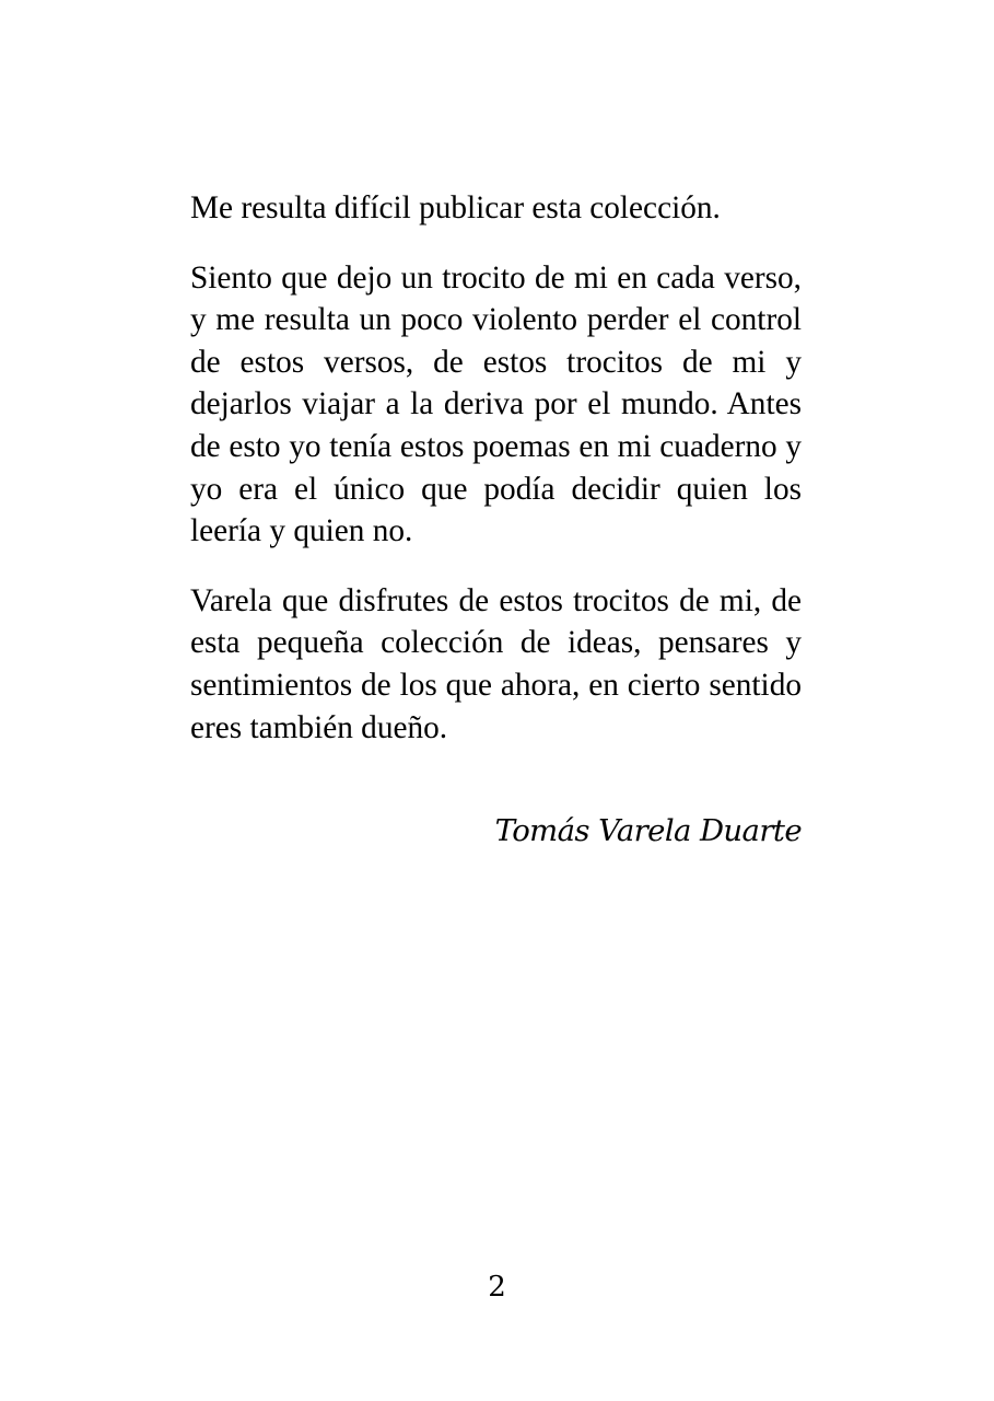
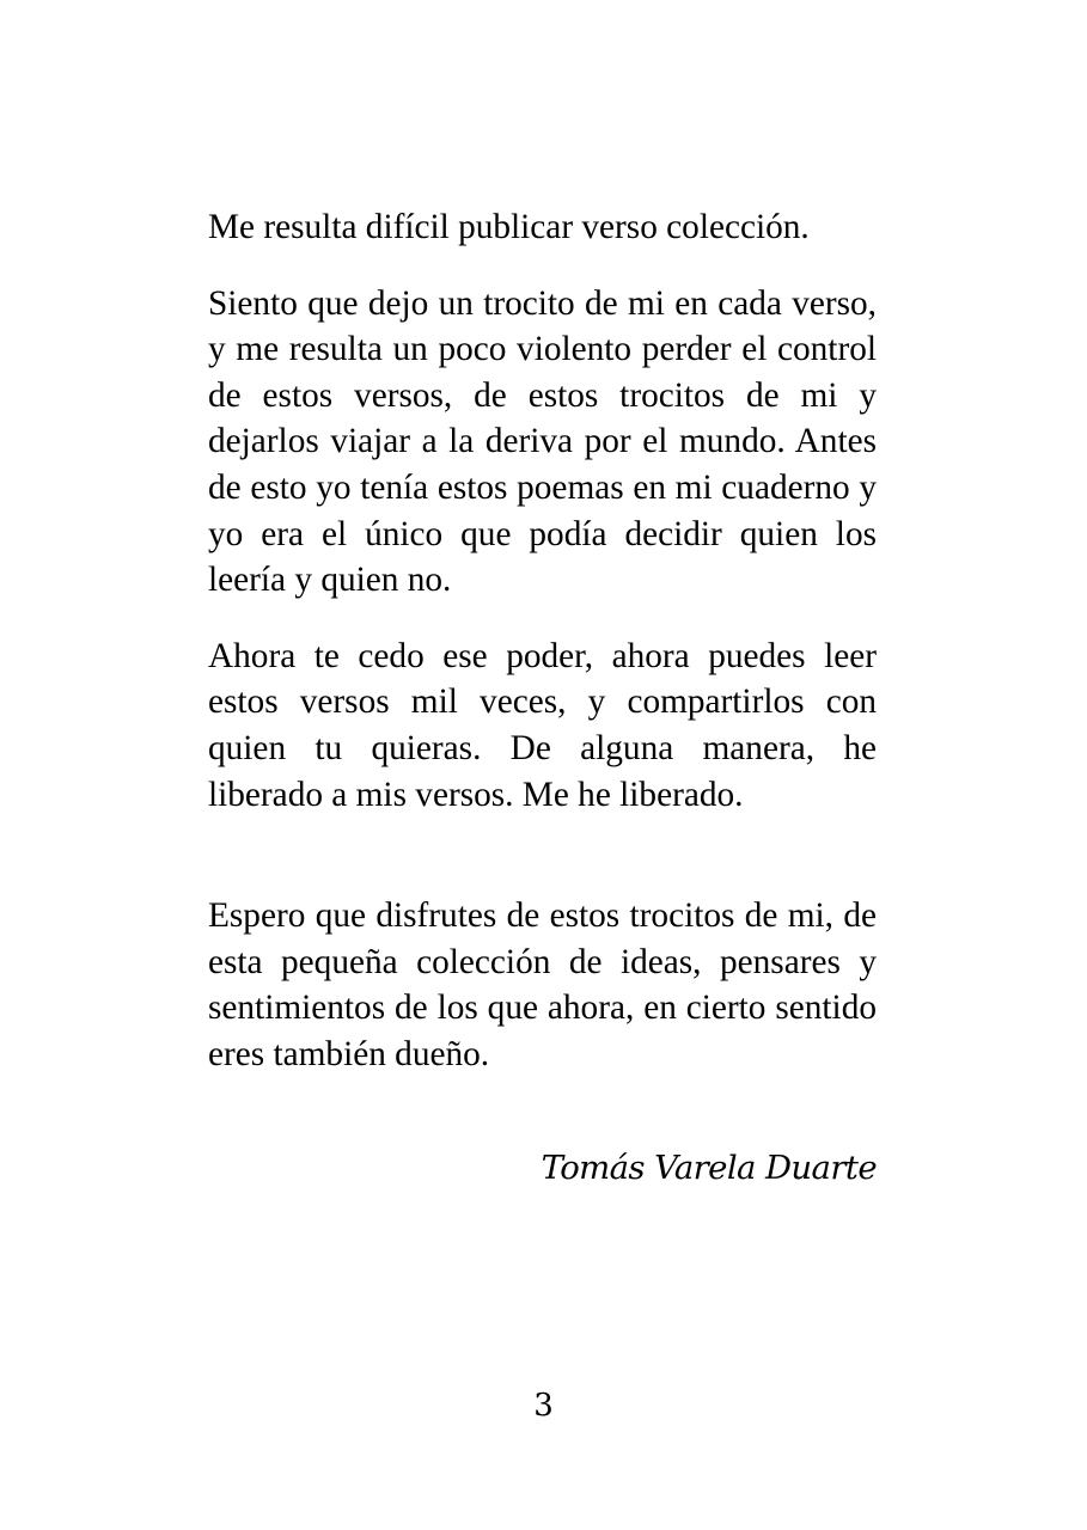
- Me resulta difícil publicar esta colección.
+ Me resulta difícil publicar verso colección.
  Siento que dejo un trocito de mi en cada verso, y me resulta un poco violento perder el control de estos versos, de estos trocitos de mi y dejarlos viajar a la deriva por el mundo. Antes de esto yo tenía estos poemas en mi cuaderno y yo era el único que podía decidir quien los leería y quien no.
+ Ahora te cedo ese poder, ahora puedes leer estos versos mil veces, y compartirlos con quien tu quieras. De alguna manera, he liberado a mis versos. Me he liberado.
- Varela que disfrutes de estos trocitos de mi, de esta pequeña colección de ideas, pensares y sentimientos de los que ahora, en cierto sentido eres también dueño.
+ Espero que disfrutes de estos trocitos de mi, de esta pequeña colección de ideas, pensares y sentimientos de los que ahora, en cierto sentido eres también dueño.
  Tomás Varela Duarte
- 2
+ 3
